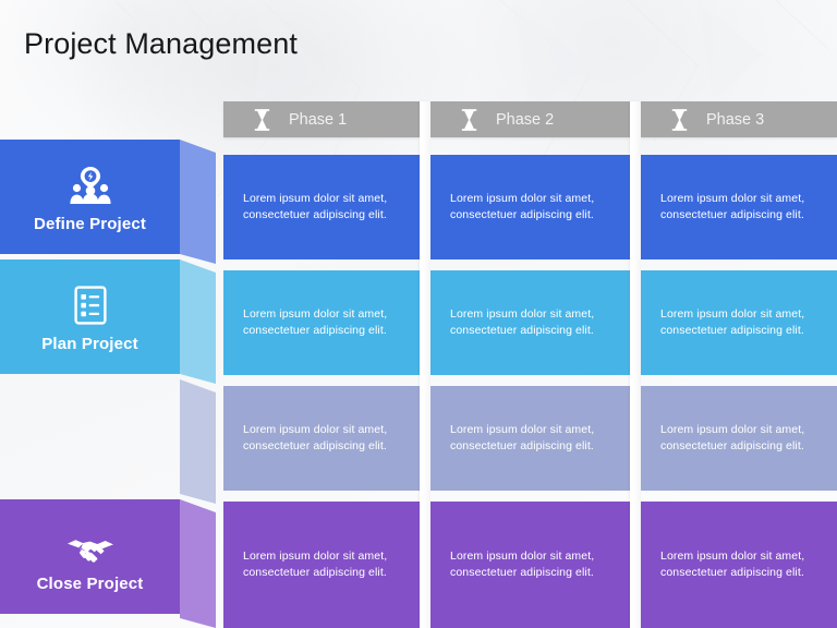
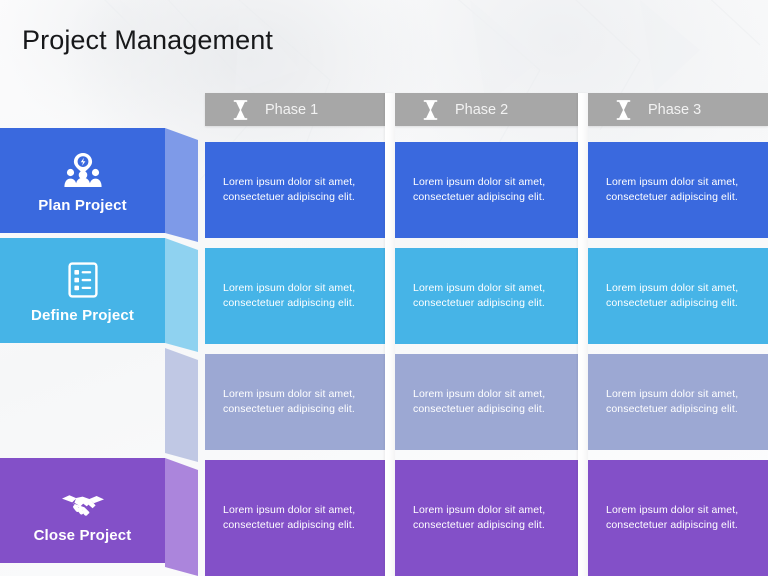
  Project Management
  Phase 1
  Phase 2
  Phase 3
- Define Project
+ Plan Project
  Lorem ipsum dolor sit amet, consectetuer adipiscing elit.
  Lorem ipsum dolor sit amet, consectetuer adipiscing elit.
  Lorem ipsum dolor sit amet, consectetuer adipiscing elit.
- Plan Project
+ Define Project
  Lorem ipsum dolor sit amet, consectetuer adipiscing elit.
  Lorem ipsum dolor sit amet, consectetuer adipiscing elit.
  Lorem ipsum dolor sit amet, consectetuer adipiscing elit.
  Lorem ipsum dolor sit amet, consectetuer adipiscing elit.
  Lorem ipsum dolor sit amet, consectetuer adipiscing elit.
  Lorem ipsum dolor sit amet, consectetuer adipiscing elit.
  Close Project
  Lorem ipsum dolor sit amet, consectetuer adipiscing elit.
  Lorem ipsum dolor sit amet, consectetuer adipiscing elit.
  Lorem ipsum dolor sit amet, consectetuer adipiscing elit.
